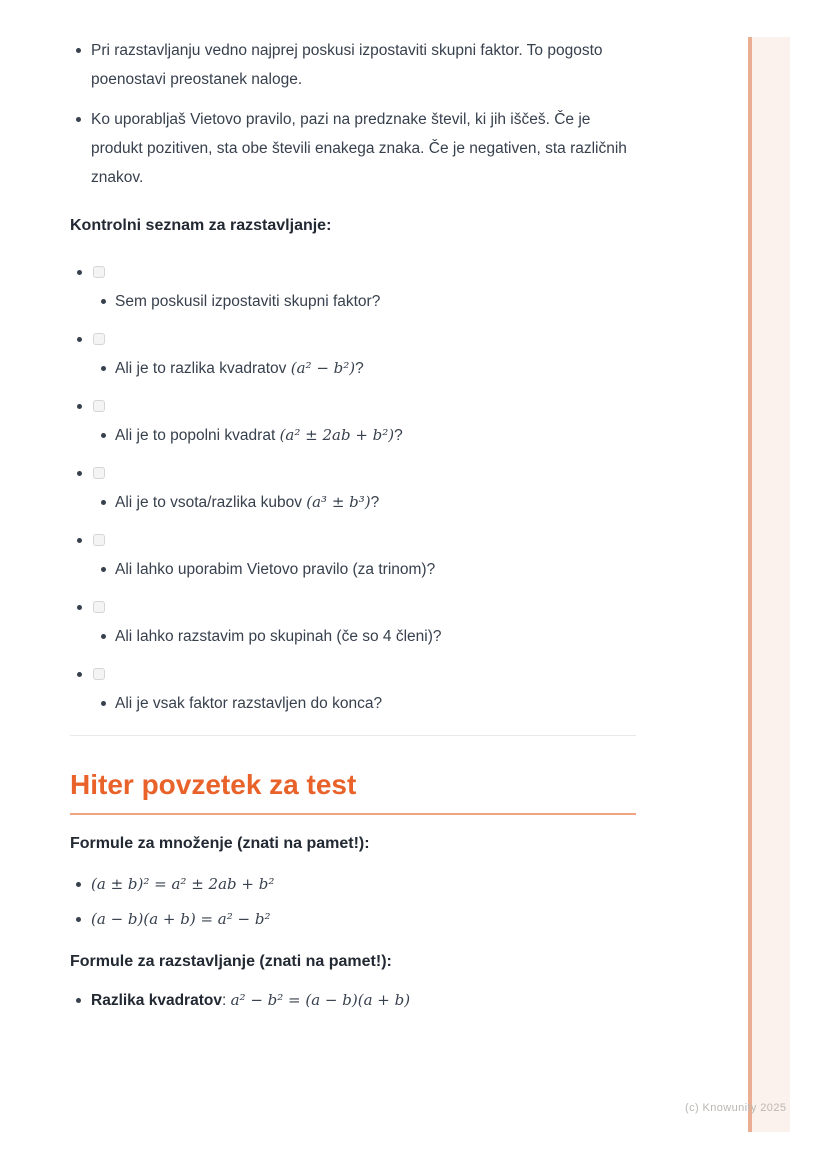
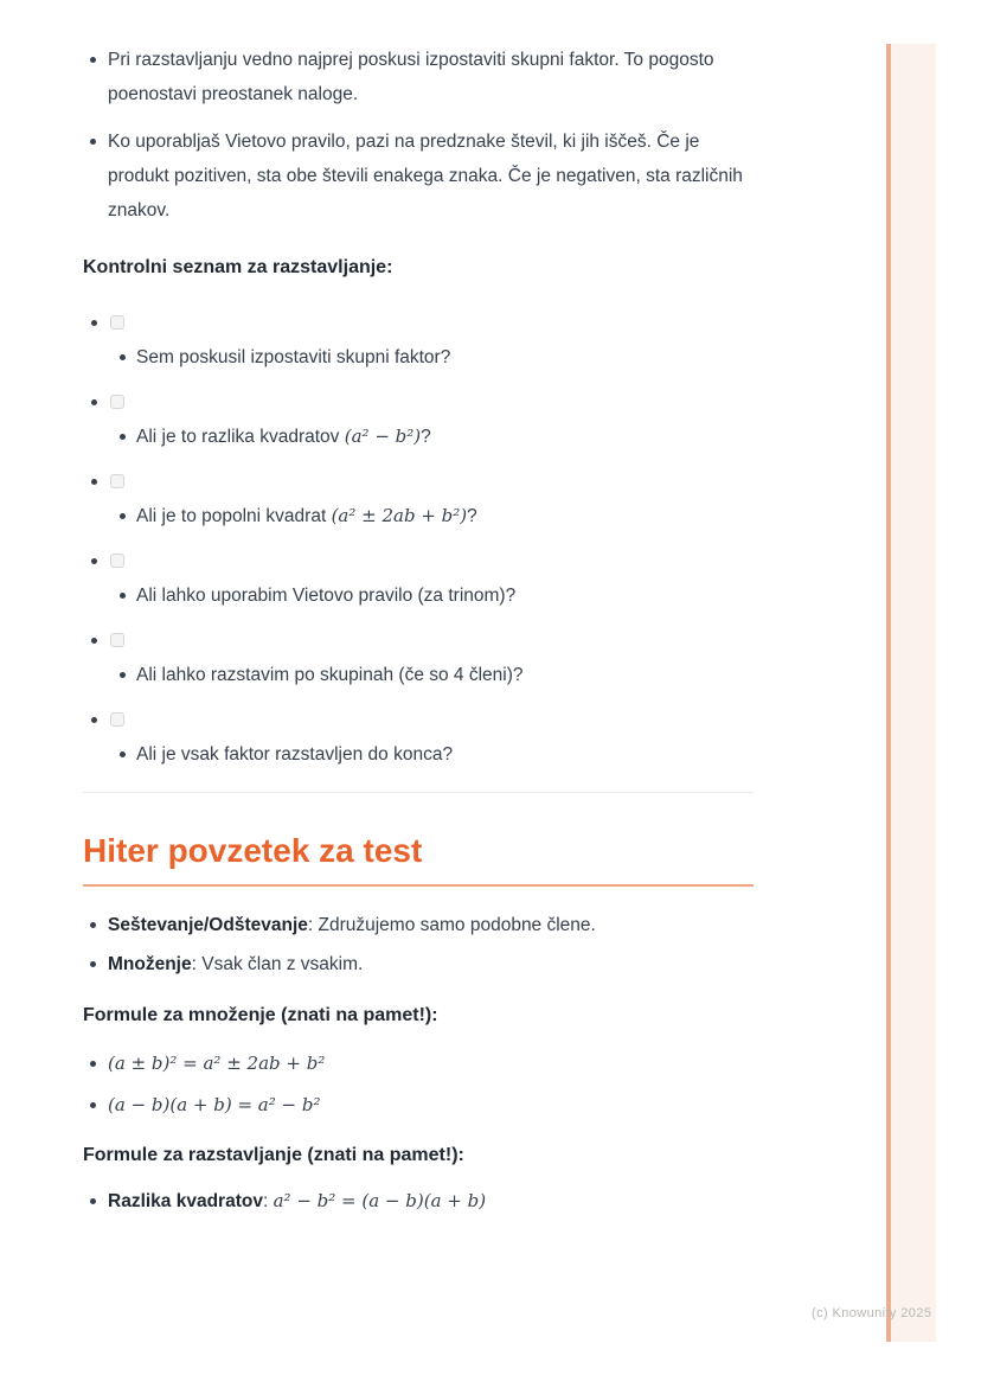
  (c) Knowunity 2025
  Pri razstavljanju vedno najprej poskusi izpostaviti skupni faktor. To pogosto poenostavi preostanek naloge.
  Ko uporabljaš Vietovo pravilo, pazi na predznake števil, ki jih iščeš. Če je produkt pozitiven, sta obe števili enakega znaka. Če je negativen, sta različnih znakov.
  Kontrolni seznam za razstavljanje:
  Sem poskusil izpostaviti skupni faktor?
  Ali je to razlika kvadratov (a² − b²)?
  Ali je to popolni kvadrat (a² ± 2ab + b²)?
- Ali je to vsota/razlika kubov (a³ ± b³)?
  Ali lahko uporabim Vietovo pravilo (za trinom)?
  Ali lahko razstavim po skupinah (če so 4 členi)?
  Ali je vsak faktor razstavljen do konca?
  Hiter povzetek za test
+ Seštevanje/Odštevanje: Združujemo samo podobne člene.
+ Množenje: Vsak član z vsakim.
  Formule za množenje (znati na pamet!):
  (a ± b)² = a² ± 2ab + b²
  (a − b)(a + b) = a² − b²
  Formule za razstavljanje (znati na pamet!):
  Razlika kvadratov: a² − b² = (a − b)(a + b)
